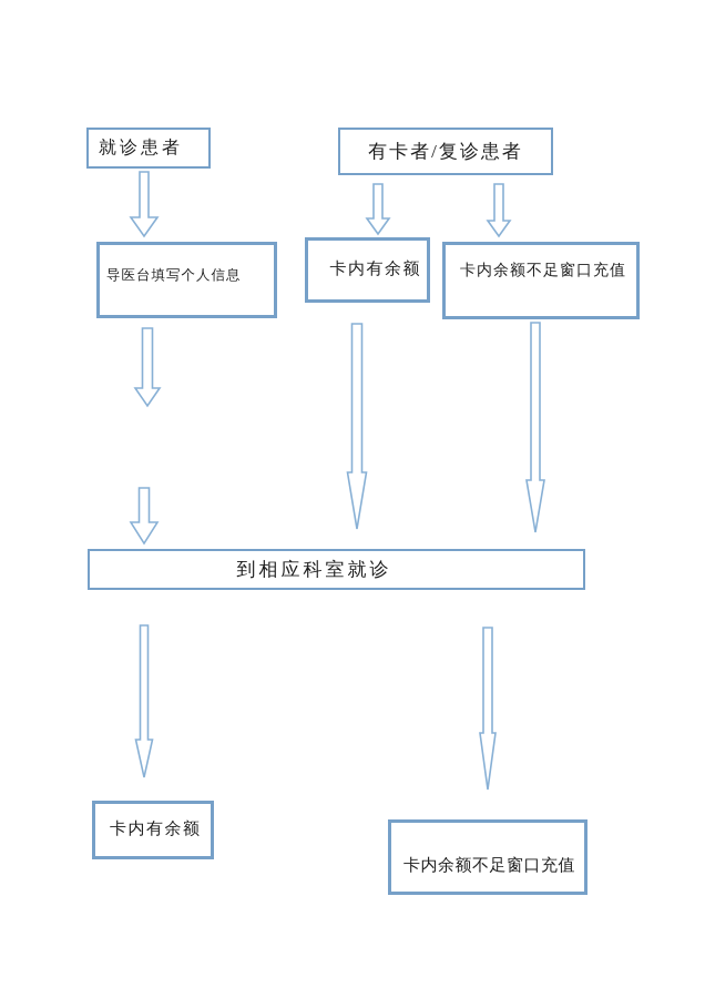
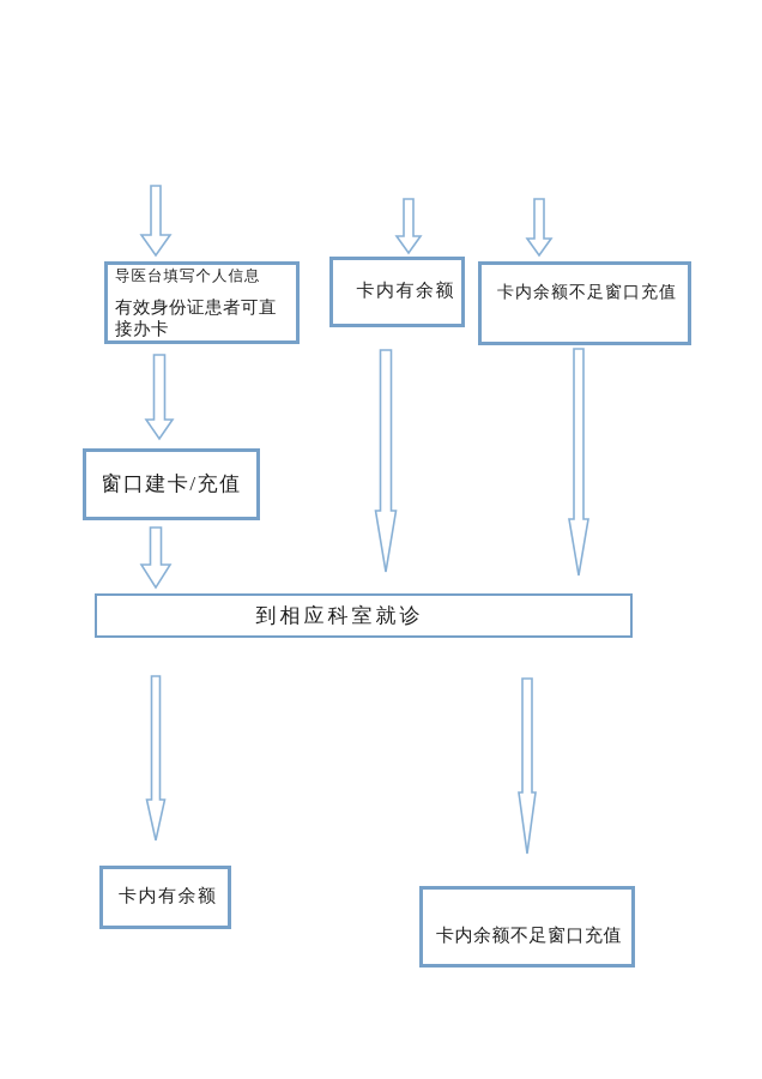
- 就诊患者
- 有卡者/复诊患者
  导医台填写个人信息
+ 有效身份证患者可直接办卡
  卡内有余额
  卡内余额不足窗口充值
+ 窗口建卡/充值
  到相应科室就诊
  卡内有余额
  卡内余额不足窗口充值
